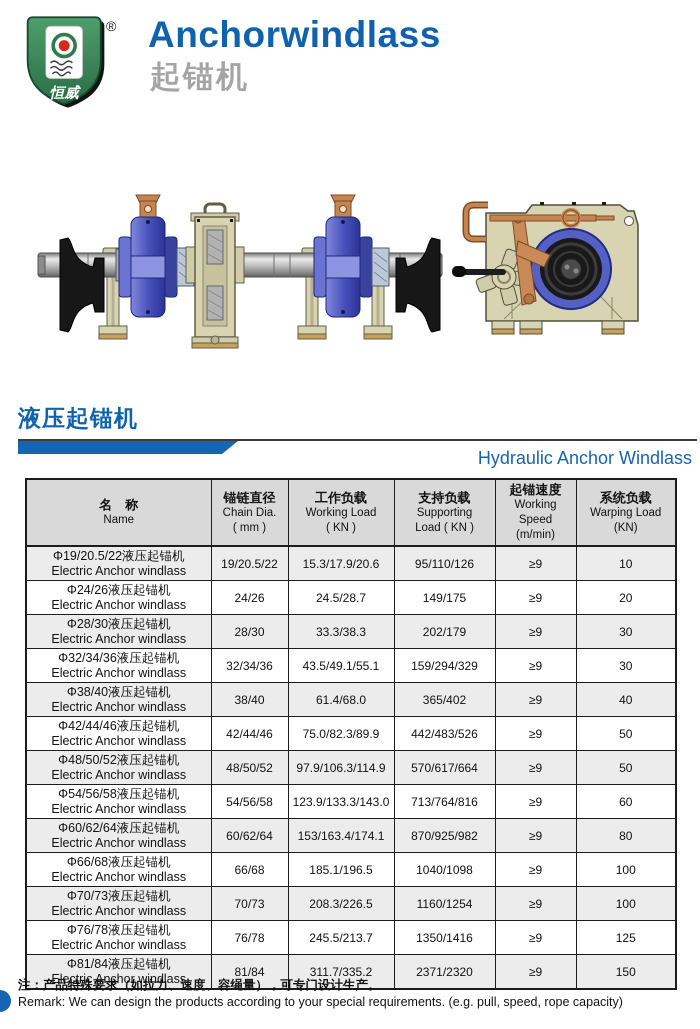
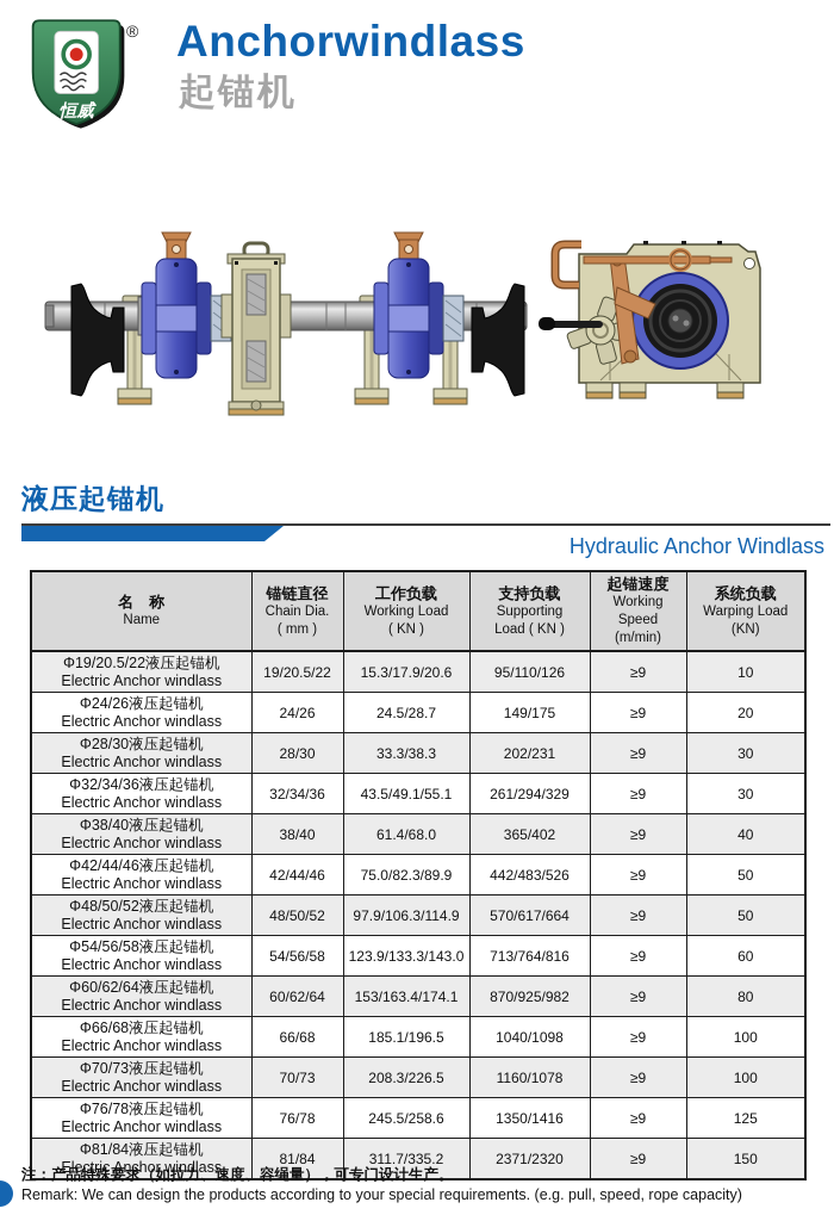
  恒威
  ®
  Anchorwindlass
  起锚机
  液压起锚机
  Hydraulic Anchor Windlass
  名 称 Name	锚链直径 Chain Dia. ( mm )	工作负载 Working Load ( KN )	支持负载 Supporting Load ( KN )	起锚速度 Working Speed (m/min)	系统负载 Warping Load (KN)
  Φ19/20.5/22液压起锚机Electric Anchor windlass	19/20.5/22	15.3/17.9/20.6	95/110/126	≥9	10
  Φ24/26液压起锚机Electric Anchor windlass	24/26	24.5/28.7	149/175	≥9	20
- Φ28/30液压起锚机Electric Anchor windlass	28/30	33.3/38.3	202/179	≥9	30
+ Φ28/30液压起锚机Electric Anchor windlass	28/30	33.3/38.3	202/231	≥9	30
- Φ32/34/36液压起锚机Electric Anchor windlass	32/34/36	43.5/49.1/55.1	159/294/329	≥9	30
+ Φ32/34/36液压起锚机Electric Anchor windlass	32/34/36	43.5/49.1/55.1	261/294/329	≥9	30
  Φ38/40液压起锚机Electric Anchor windlass	38/40	61.4/68.0	365/402	≥9	40
  Φ42/44/46液压起锚机Electric Anchor windlass	42/44/46	75.0/82.3/89.9	442/483/526	≥9	50
  Φ48/50/52液压起锚机Electric Anchor windlass	48/50/52	97.9/106.3/114.9	570/617/664	≥9	50
  Φ54/56/58液压起锚机Electric Anchor windlass	54/56/58	123.9/133.3/143.0	713/764/816	≥9	60
  Φ60/62/64液压起锚机Electric Anchor windlass	60/62/64	153/163.4/174.1	870/925/982	≥9	80
  Φ66/68液压起锚机Electric Anchor windlass	66/68	185.1/196.5	1040/1098	≥9	100
- Φ70/73液压起锚机Electric Anchor windlass	70/73	208.3/226.5	1160/1254	≥9	100
+ Φ70/73液压起锚机Electric Anchor windlass	70/73	208.3/226.5	1160/1078	≥9	100
- Φ76/78液压起锚机Electric Anchor windlass	76/78	245.5/213.7	1350/1416	≥9	125
+ Φ76/78液压起锚机Electric Anchor windlass	76/78	245.5/258.6	1350/1416	≥9	125
  Φ81/84液压起锚机Electric Anchor windlass	81/84	311.7/335.2	2371/2320	≥9	150
  注：产品特殊要求（如拉力、速度、容绳量），可专门设计生产。
  Remark: We can design the products according to your special requirements. (e.g. pull, speed, rope capacity)
